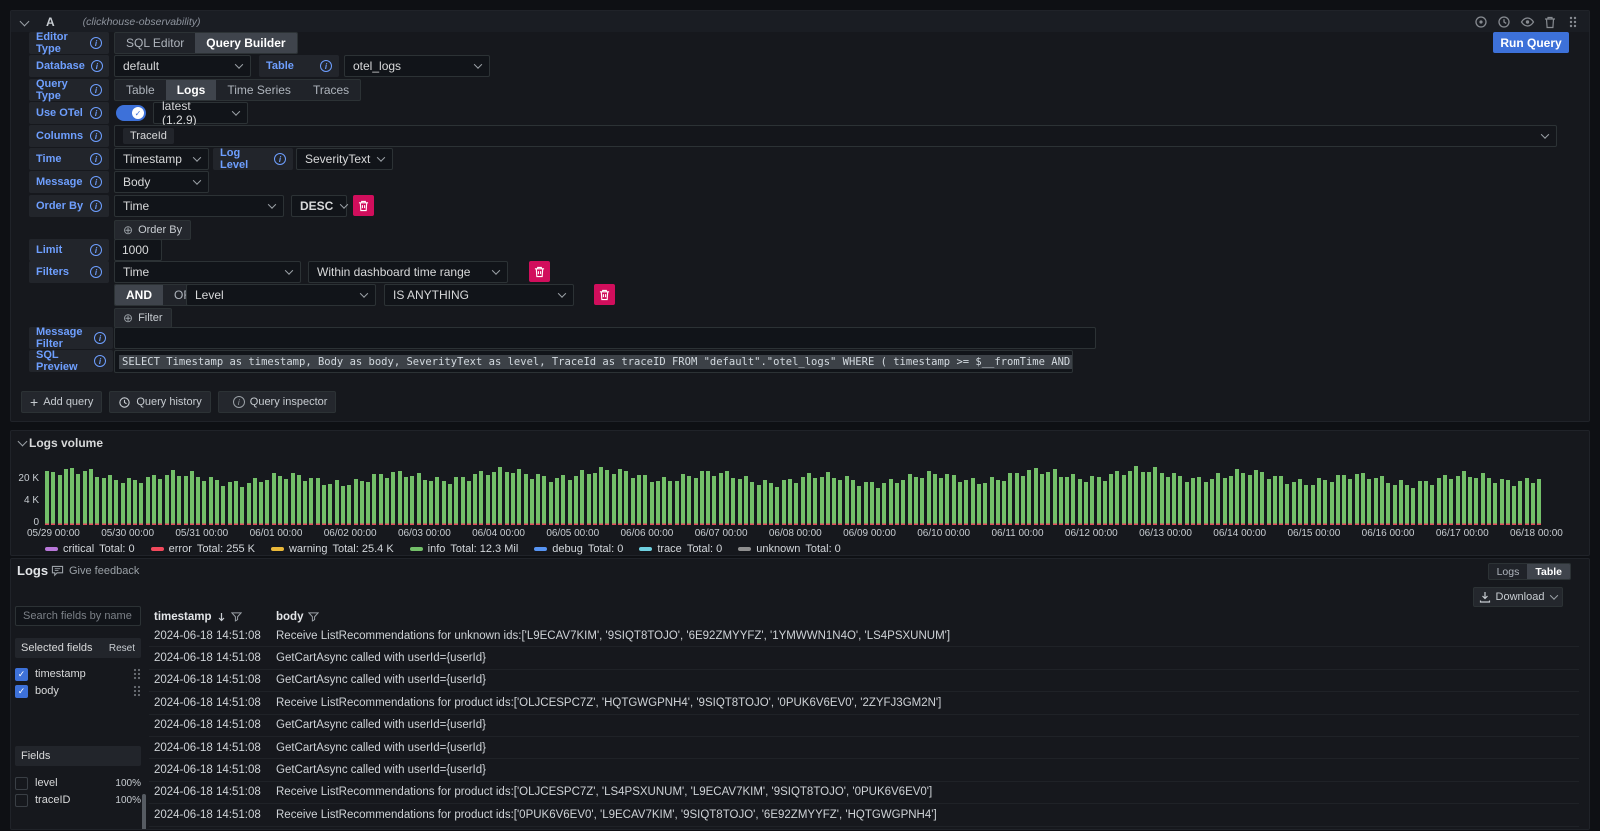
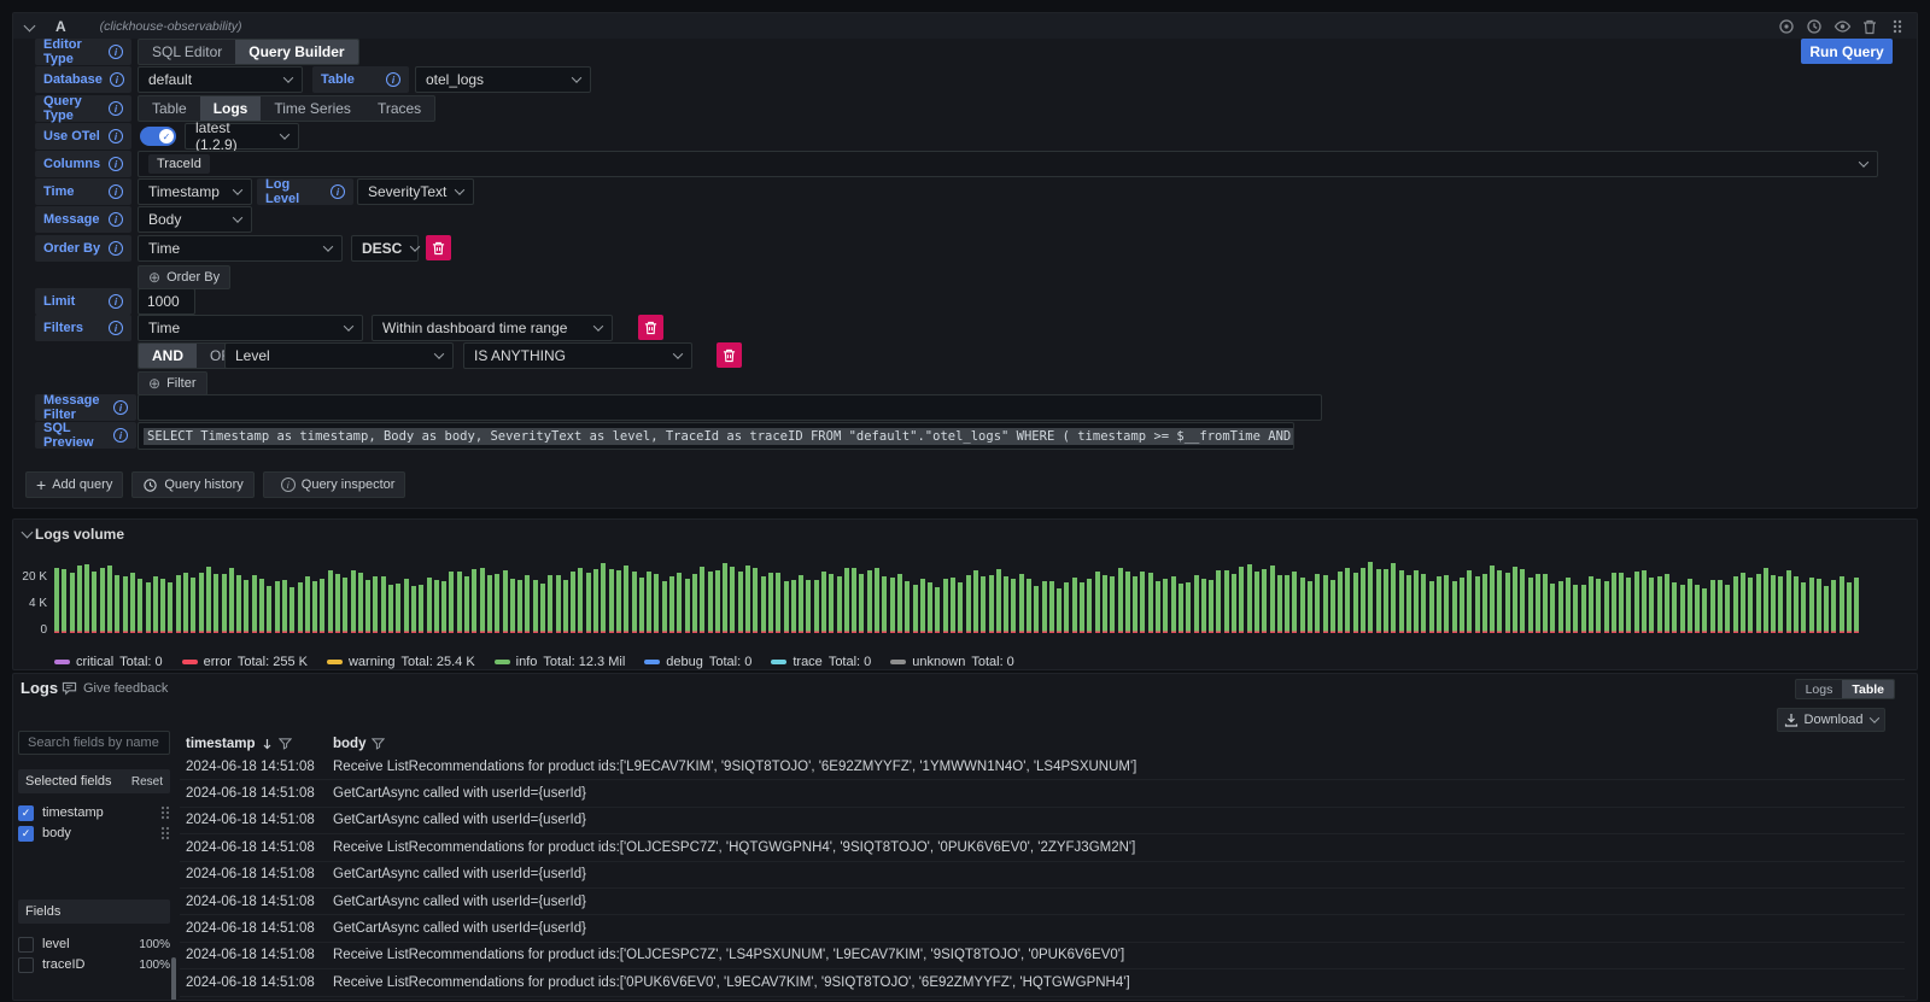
  A
  (clickhouse-observability)
  Run Query
  Editor Type
  SQL Editor
  Query Builder
  Database
  default
  Table
  otel_logs
  Query Type
  Table
  Logs
  Time Series
  Traces
  Use OTel
  latest (1.2.9)
  Columns
  TraceId
  Time
  Timestamp
  Log Level
  SeverityText
  Message
  Body
  Order By
  Time
  DESC
  Order By
  Limit
  1000
  Filters
  Time
  Within dashboard time range
  AND
  Level
  IS ANYTHING
  Filter
  Message Filter
  SQL Preview
  SELECT Timestamp as timestamp, Body as body, SeverityText as level, TraceId as traceID FROM "default"."otel_logs" WHERE ( timestamp >= $__fromTime AND
  Add query
  Query history
  Query inspector
  Logs volume
  20 K
  4 K
  0
- 05/29 00:00
- 05/30 00:00
- 05/31 00:00
- 06/01 00:00
- 06/02 00:00
- 06/03 00:00
- 06/04 00:00
- 06/05 00:00
- 06/06 00:00
- 06/07 00:00
- 06/08 00:00
- 06/09 00:00
- 06/10 00:00
- 06/11 00:00
- 06/12 00:00
- 06/13 00:00
- 06/14 00:00
- 06/15 00:00
- 06/16 00:00
- 06/17 00:00
- 06/18 00:00
  critical
  Total: 0
  error
  Total: 255 K
  warning
  Total: 25.4 K
  info
  Total: 12.3 Mil
  debug
  Total: 0
  trace
  Total: 0
  unknown
  Total: 0
  Logs
  Give feedback
  Logs
  Table
  Search fields by name
  Selected fields
  Reset
  timestamp
  body
  Fields
  level
  100%
  traceID
  100%
  Download
  timestamp
  body
  2024-06-18 14:51:08
- Receive ListRecommendations for unknown ids:['L9ECAV7KIM', '9SIQT8TOJO', '6E92ZMYYFZ', '1YMWWN1N4O', 'LS4PSXUNUM']
+ Receive ListRecommendations for product ids:['L9ECAV7KIM', '9SIQT8TOJO', '6E92ZMYYFZ', '1YMWWN1N4O', 'LS4PSXUNUM']
  2024-06-18 14:51:08
  GetCartAsync called with userId={userId}
  2024-06-18 14:51:08
  GetCartAsync called with userId={userId}
  2024-06-18 14:51:08
  Receive ListRecommendations for product ids:['OLJCESPC7Z', 'HQTGWGPNH4', '9SIQT8TOJO', '0PUK6V6EV0', '2ZYFJ3GM2N']
  2024-06-18 14:51:08
  GetCartAsync called with userId={userId}
  2024-06-18 14:51:08
  GetCartAsync called with userId={userId}
  2024-06-18 14:51:08
  GetCartAsync called with userId={userId}
  2024-06-18 14:51:08
  Receive ListRecommendations for product ids:['OLJCESPC7Z', 'LS4PSXUNUM', 'L9ECAV7KIM', '9SIQT8TOJO', '0PUK6V6EV0']
  2024-06-18 14:51:08
  Receive ListRecommendations for product ids:['0PUK6V6EV0', 'L9ECAV7KIM', '9SIQT8TOJO', '6E92ZMYYFZ', 'HQTGWGPNH4']
